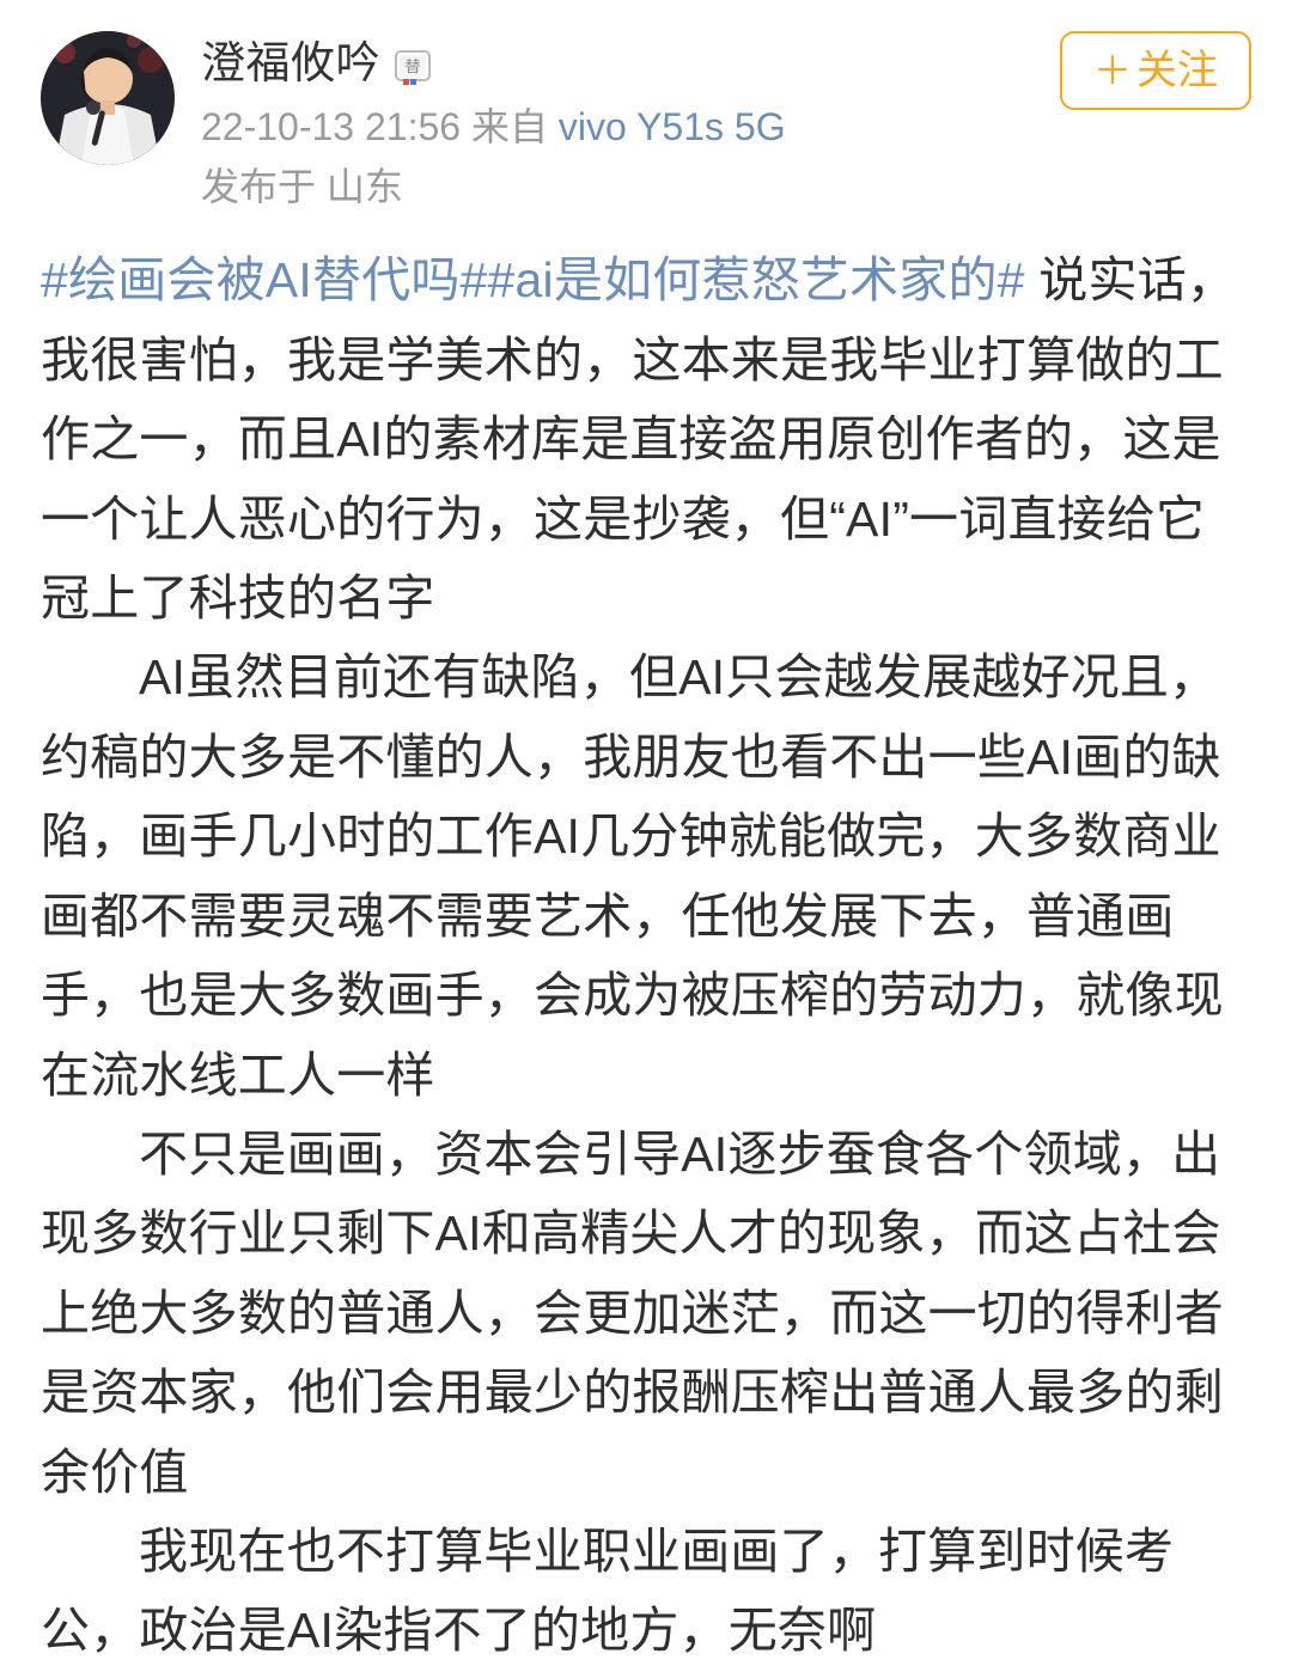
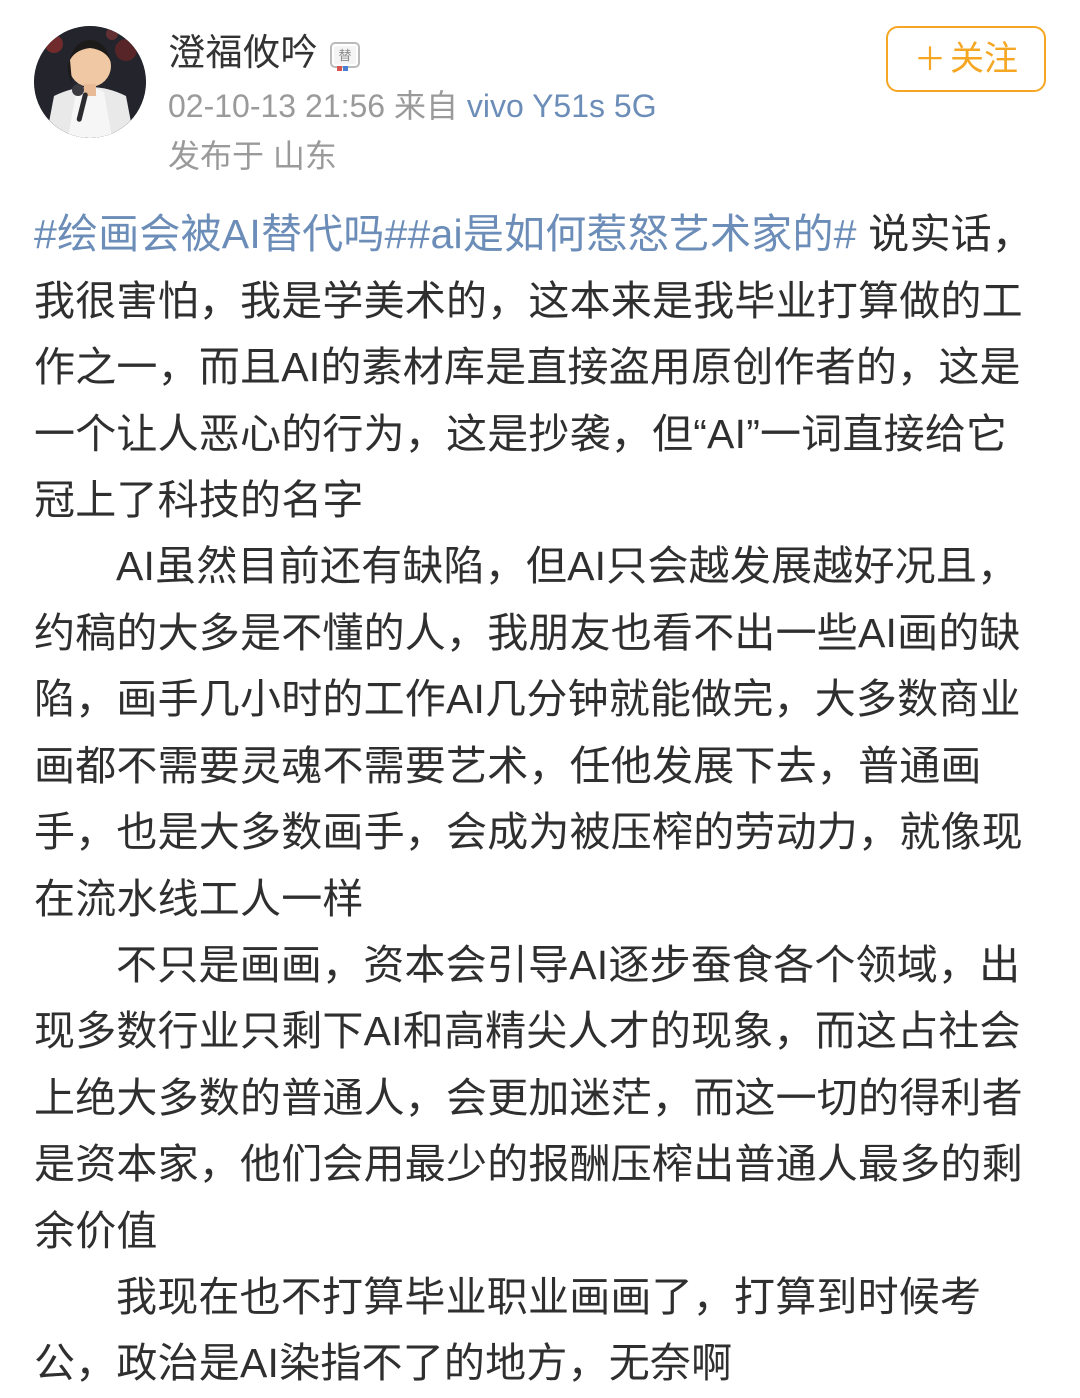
  澄福攸吟
  替
- 22-10-13 21:56 来自 vivo Y51s 5G
+ 02-10-13 21:56 来自 vivo Y51s 5G
  发布于 山东
  ＋
  关注
  #绘画会被AI替代吗##ai是如何惹怒艺术家的# 说实话，我很害怕，我是学美术的，这本来是我毕业打算做的工作之一，而且AI的素材库是直接盗用原创作者的，这是一个让人恶心的行为，这是抄袭，但“AI”一词直接给它冠上了科技的名字
  AI虽然目前还有缺陷，但AI只会越发展越好况且，约稿的大多是不懂的人，我朋友也看不出一些AI画的缺陷，画手几小时的工作AI几分钟就能做完，大多数商业画都不需要灵魂不需要艺术，任他发展下去，普通画手，也是大多数画手，会成为被压榨的劳动力，就像现在流水线工人一样
  不只是画画，资本会引导AI逐步蚕食各个领域，出现多数行业只剩下AI和高精尖人才的现象，而这占社会上绝大多数的普通人，会更加迷茫，而这一切的得利者是资本家，他们会用最少的报酬压榨出普通人最多的剩余价值
  我现在也不打算毕业职业画画了，打算到时候考公，政治是AI染指不了的地方，无奈啊
